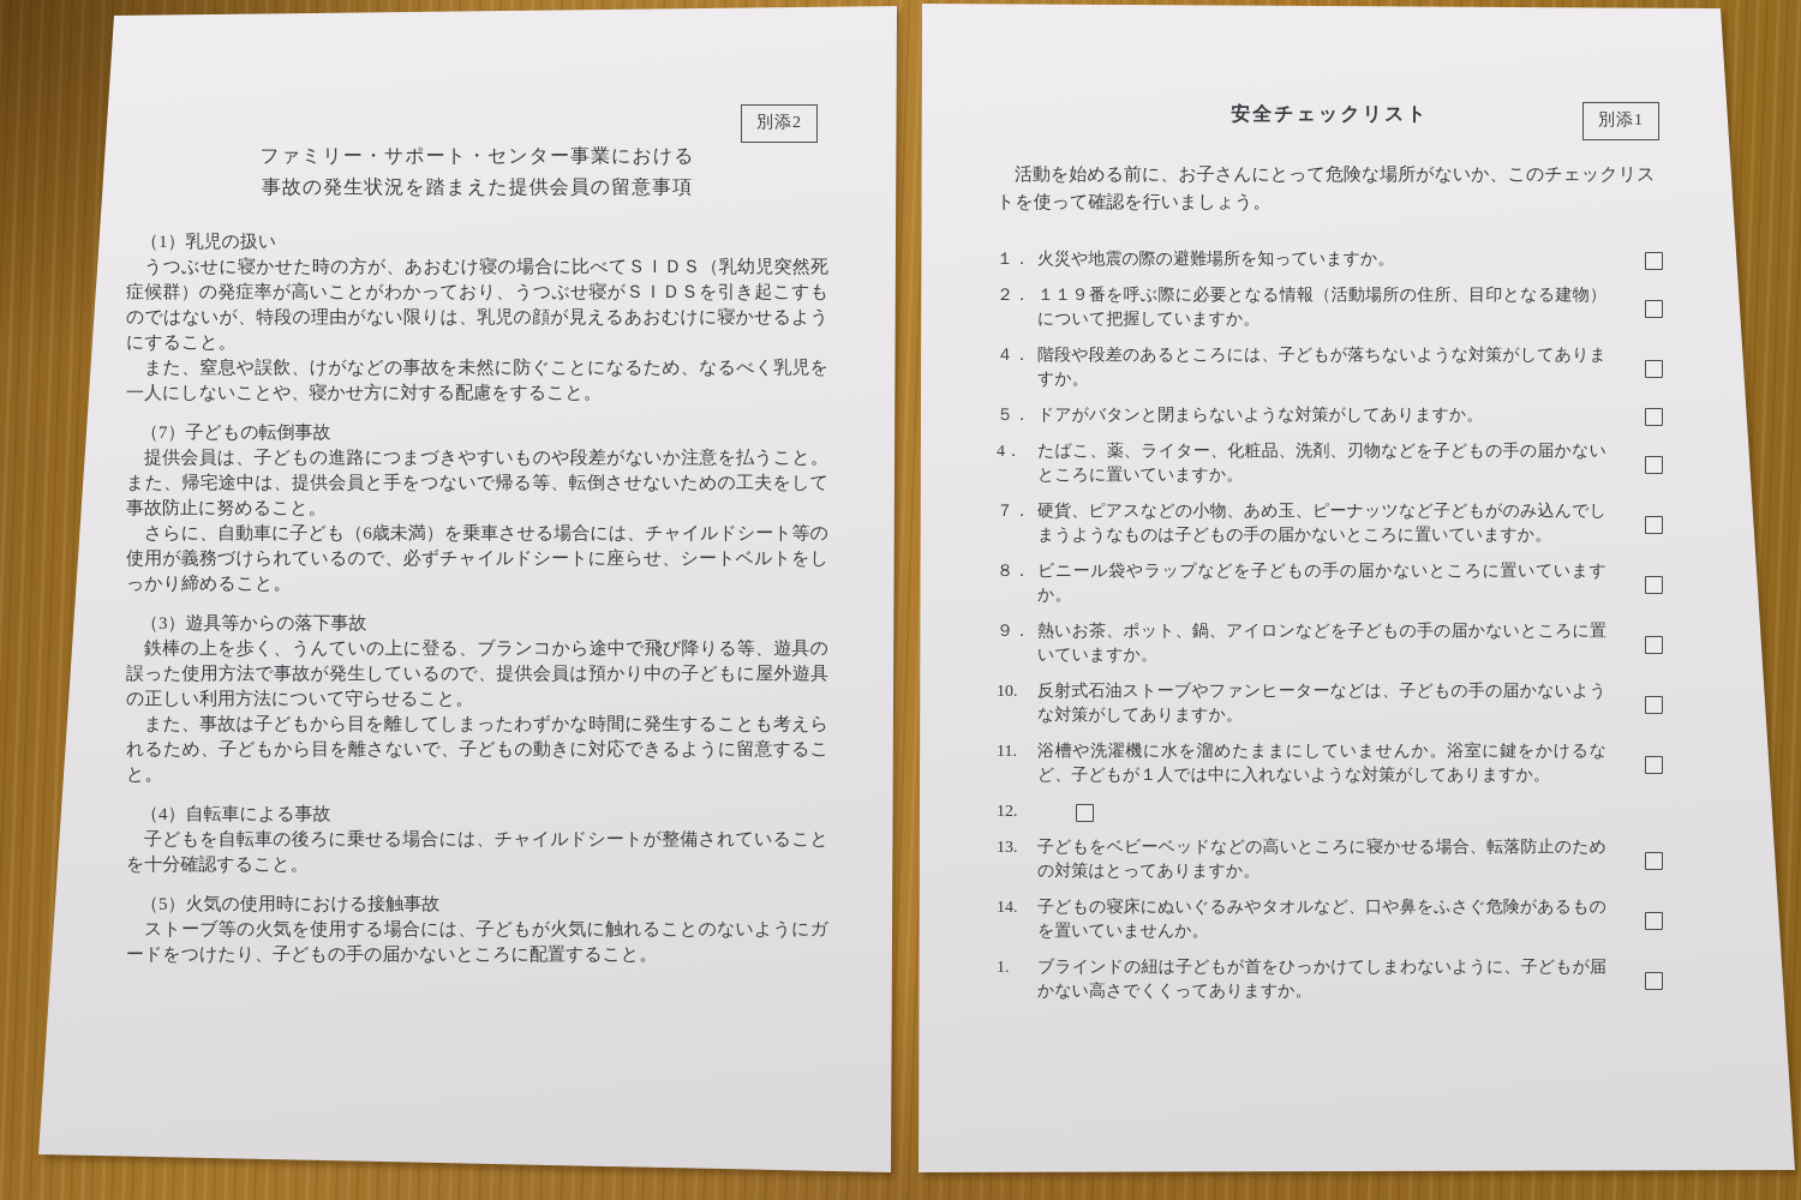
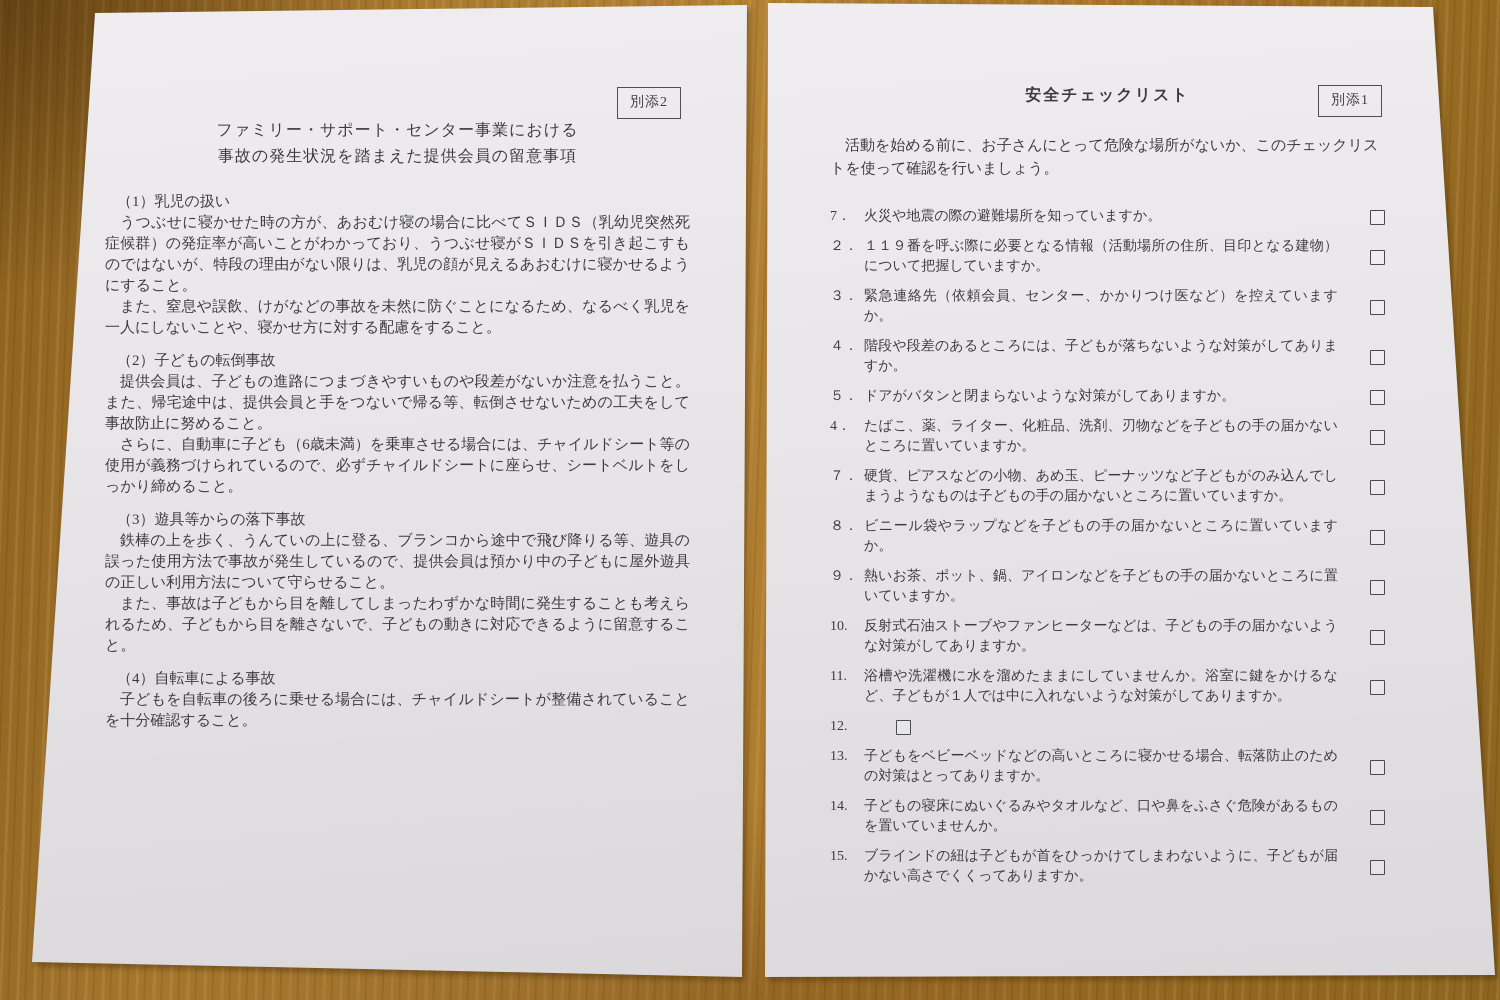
  別添2
  ファミリー・サポート・センター事業における
  事故の発生状況を踏まえた提供会員の留意事項
  （1）乳児の扱い
  うつぶせに寝かせた時の方が、あおむけ寝の場合に比べてＳＩＤＳ（乳幼児突然死症候群）の発症率が高いことがわかっており、うつぶせ寝がＳＩＤＳを引き起こすものではないが、特段の理由がない限りは、乳児の顔が見えるあおむけに寝かせるようにすること。
  また、窒息や誤飲、けがなどの事故を未然に防ぐことになるため、なるべく乳児を一人にしないことや、寝かせ方に対する配慮をすること。
- （7）子どもの転倒事故
+ （2）子どもの転倒事故
  提供会員は、子どもの進路につまづきやすいものや段差がないか注意を払うこと。 また、帰宅途中は、提供会員と手をつないで帰る等、転倒させないための工夫をして事故防止に努めること。
  さらに、自動車に子ども（6歳未満）を乗車させる場合には、チャイルドシート等の使用が義務づけられているので、必ずチャイルドシートに座らせ、シートベルトをしっかり締めること。
  （3）遊具等からの落下事故
  鉄棒の上を歩く、うんていの上に登る、ブランコから途中で飛び降りる等、遊具の誤った使用方法で事故が発生しているので、提供会員は預かり中の子どもに屋外遊具の正しい利用方法について守らせること。
  また、事故は子どもから目を離してしまったわずかな時間に発生することも考えられるため、子どもから目を離さないで、子どもの動きに対応できるように留意すること。
  （4）自転車による事故
  子どもを自転車の後ろに乗せる場合には、チャイルドシートが整備されていることを十分確認すること。
- （5）火気の使用時における接触事故
- ストーブ等の火気を使用する場合には、子どもが火気に触れることのないようにガードをつけたり、子どもの手の届かないところに配置すること。
  別添1
  安全チェックリスト
  活動を始める前に、お子さんにとって危険な場所がないか、このチェックリストを使って確認を行いましょう。
- １．
+ 7．
  火災や地震の際の避難場所を知っていますか。
  ２．
  １１９番を呼ぶ際に必要となる情報（活動場所の住所、目印となる建物）について把握していますか。
+ ３．
+ 緊急連絡先（依頼会員、センター、かかりつけ医など）を控えていますか。
  ４．
  階段や段差のあるところには、子どもが落ちないような対策がしてありますか。
  ５．
  ドアがバタンと閉まらないような対策がしてありますか。
  4．
  たばこ、薬、ライター、化粧品、洗剤、刃物などを子どもの手の届かないところに置いていますか。
  ７．
  硬貨、ピアスなどの小物、あめ玉、ピーナッツなど子どもがのみ込んでしまうようなものは子どもの手の届かないところに置いていますか。
  ８．
  ビニール袋やラップなどを子どもの手の届かないところに置いていますか。
  ９．
  熱いお茶、ポット、鍋、アイロンなどを子どもの手の届かないところに置いていますか。
  10.
  反射式石油ストーブやファンヒーターなどは、子どもの手の届かないような対策がしてありますか。
  11.
  浴槽や洗濯機に水を溜めたままにしていませんか。浴室に鍵をかけるなど、子どもが１人では中に入れないような対策がしてありますか。
  12.
  13.
  子どもをベビーベッドなどの高いところに寝かせる場合、転落防止のための対策はとってありますか。
  14.
  子どもの寝床にぬいぐるみやタオルなど、口や鼻をふさぐ危険があるものを置いていませんか。
- 1.
+ 15.
  ブラインドの紐は子どもが首をひっかけてしまわないように、子どもが届かない高さでくくってありますか。
